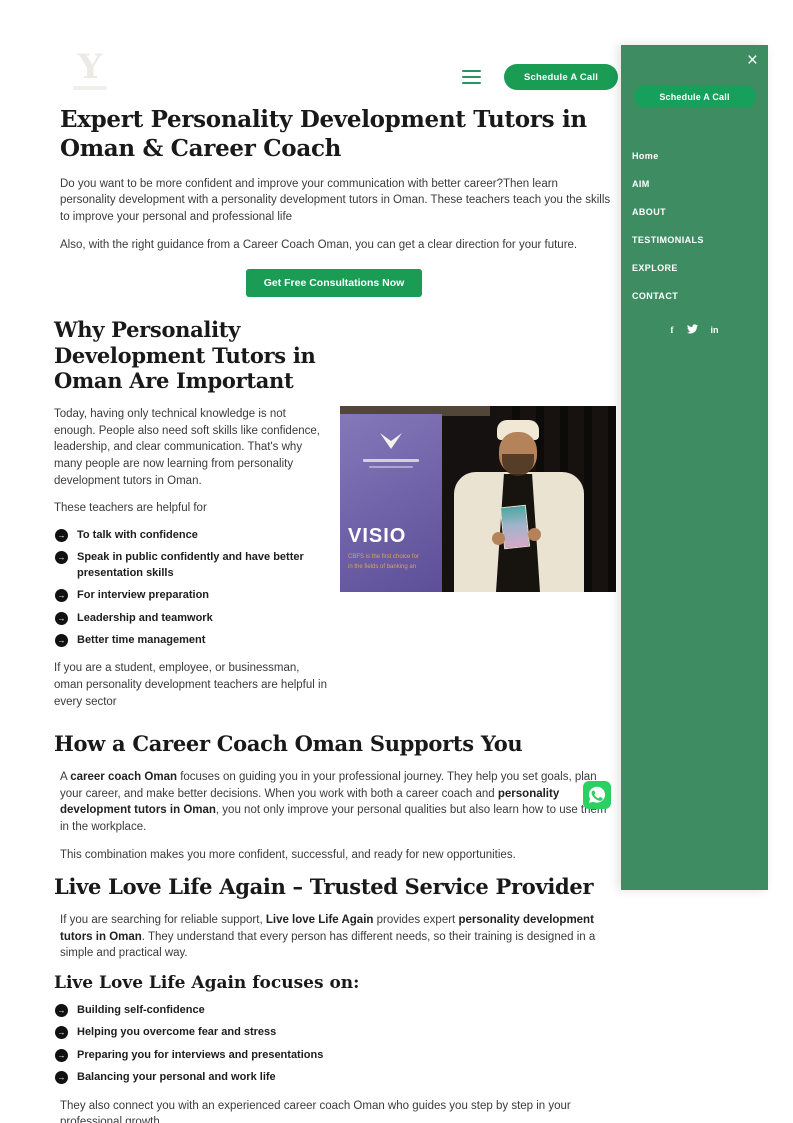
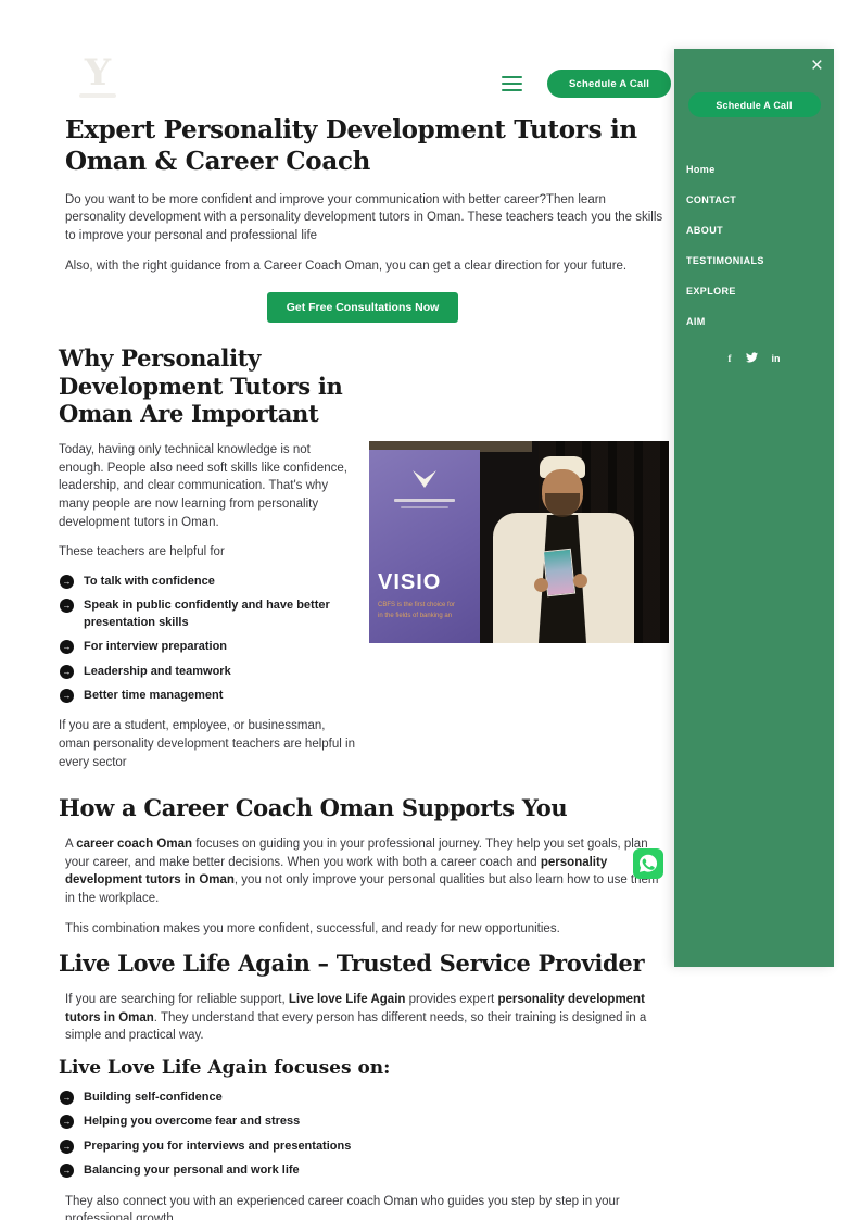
  Y
  Schedule A Call
  Expert Personality Development Tutors in Oman & Career Coach
  Do you want to be more confident and improve your communication with better career?Then learn personality development with a personality development tutors in Oman. These teachers teach you the skills to improve your personal and professional life
  Also, with the right guidance from a Career Coach Oman, you can get a clear direction for your future.
  Get Free Consultations Now
  Why Personality Development Tutors in Oman Are Important
  Today, having only technical knowledge is not enough. People also need soft skills like confidence, leadership, and clear communication. That's why many people are now learning from personality development tutors in Oman.
  These teachers are helpful for
  →
  To talk with confidence
  →
  Speak in public confidently and have better presentation skills
  →
  For interview preparation
  →
  Leadership and teamwork
  →
  Better time management
  If you are a student, employee, or businessman, oman personality development teachers are helpful in every sector
  VISIO
  How a Career Coach Oman Supports You
  A career coach Oman focuses on guiding you in your professional journey. They help you set goals, plan your career, and make better decisions. When you work with both a career coach and personality development tutors in Oman, you not only improve your personal qualities but also learn how to use them in the workplace.
  This combination makes you more confident, successful, and ready for new opportunities.
  Live Love Life Again – Trusted Service Provider
  If you are searching for reliable support, Live love Life Again provides expert personality development tutors in Oman. They understand that every person has different needs, so their training is designed in a simple and practical way.
  Live Love Life Again focuses on:
  →
  Building self-confidence
  →
  Helping you overcome fear and stress
  →
  Preparing you for interviews and presentations
  →
  Balancing your personal and work life
  They also connect you with an experienced career coach Oman who guides you step by step in your professional growth.
  ×
  Schedule A Call
  Home
- AIM
+ CONTACT
  ABOUT
  TESTIMONIALS
  EXPLORE
- CONTACT
+ AIM
  f
  in
